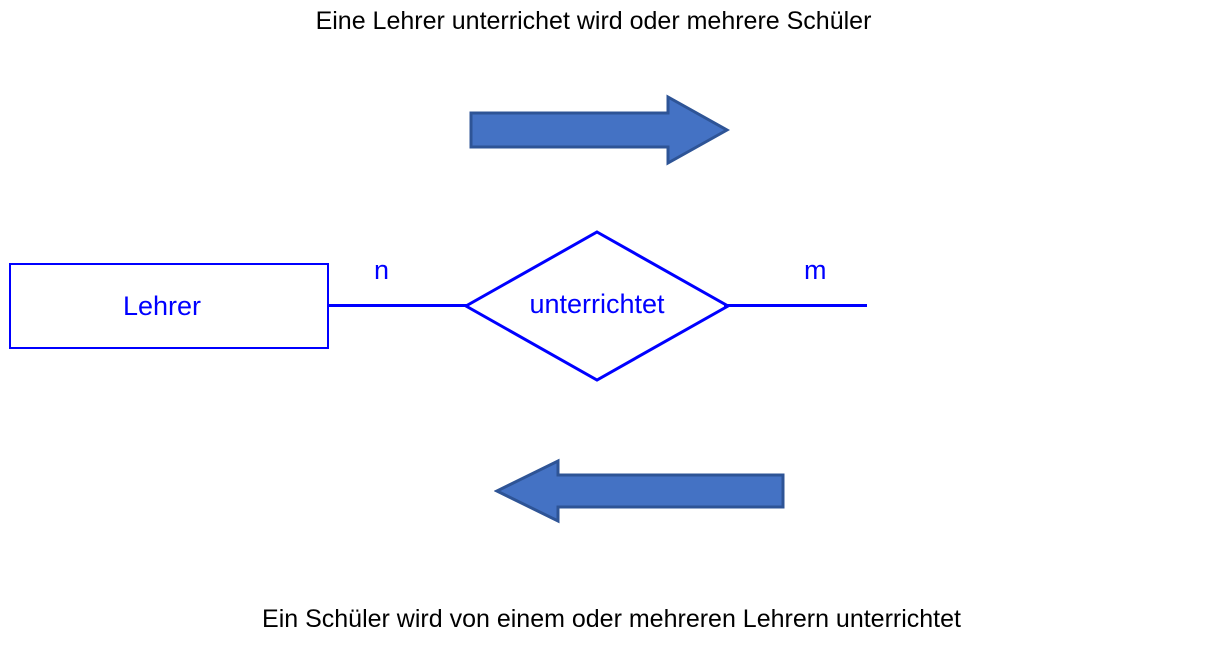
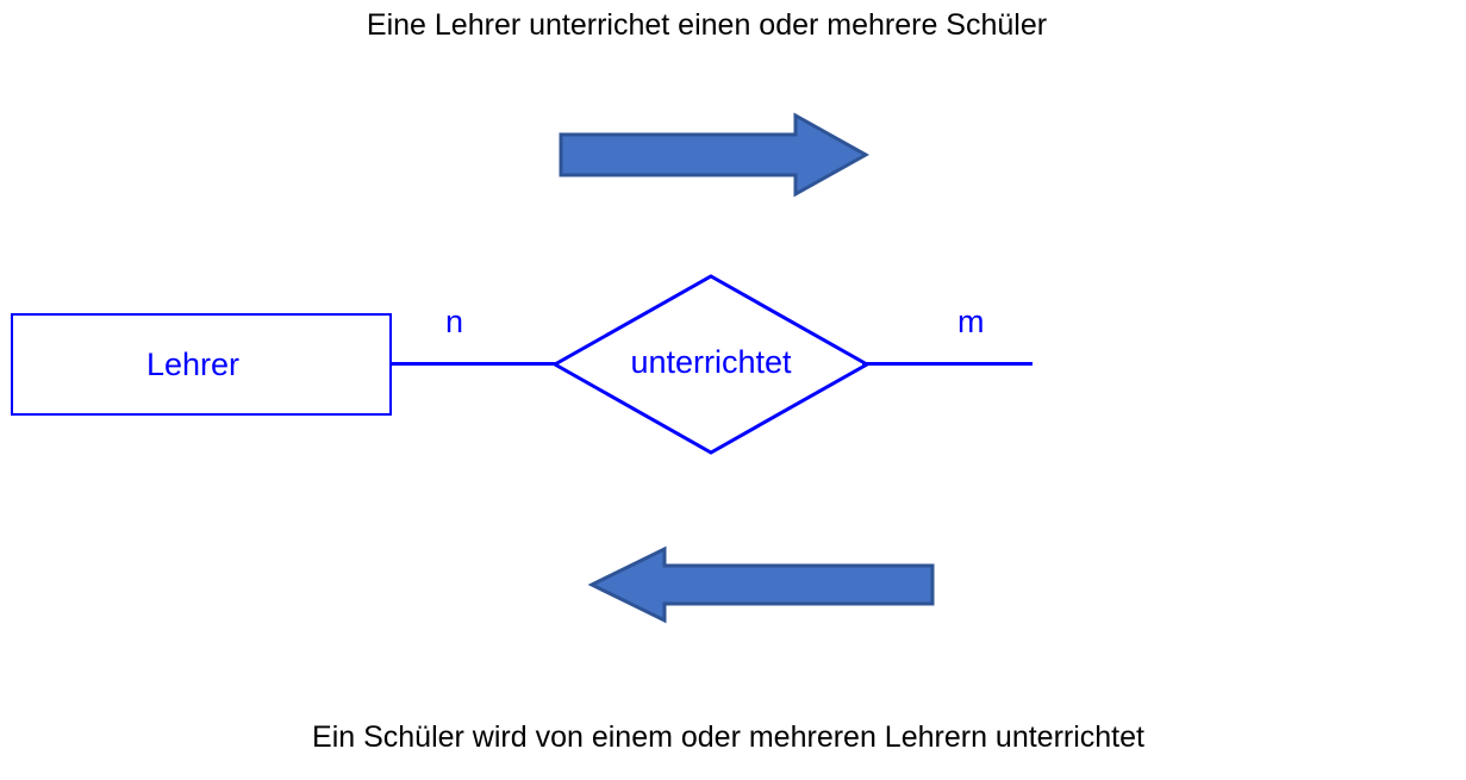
- Eine Lehrer unterrichet wird oder mehrere Schüler
+ Eine Lehrer unterrichet einen oder mehrere Schüler
  Lehrer
  n
  unterrichtet
  m
  Ein Schüler wird von einem oder mehreren Lehrern unterrichtet
